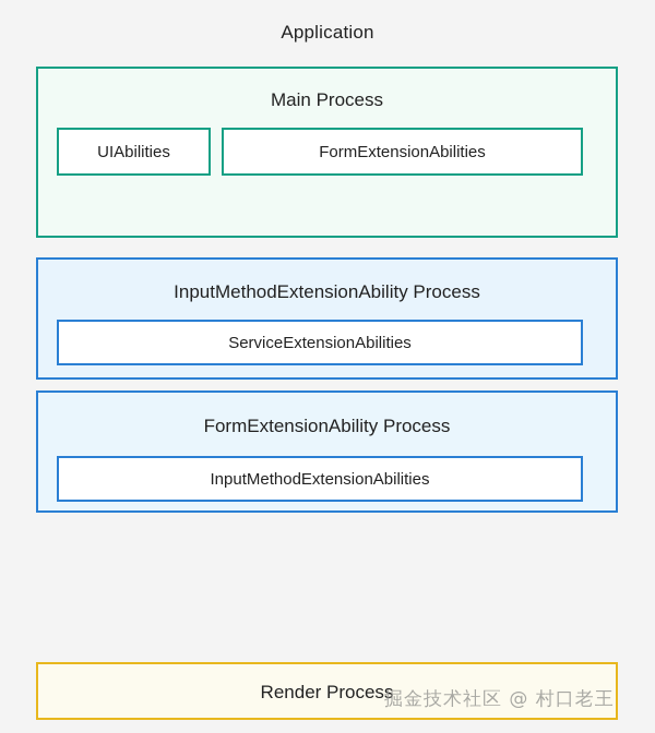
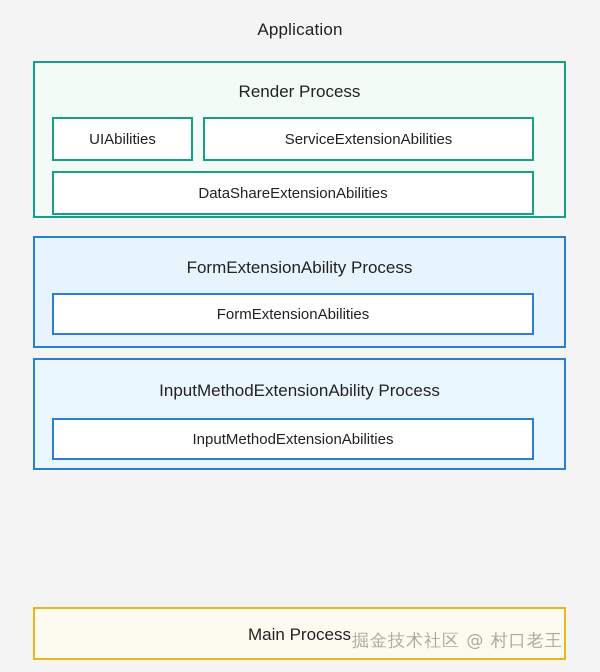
  Application
- Main Process
+ Render Process
  UIAbilities
- FormExtensionAbilities
+ ServiceExtensionAbilities
+ DataShareExtensionAbilities
- InputMethodExtensionAbility Process
+ FormExtensionAbility Process
- ServiceExtensionAbilities
+ FormExtensionAbilities
- FormExtensionAbility Process
+ InputMethodExtensionAbility Process
  InputMethodExtensionAbilities
- Render Process
+ Main Process
  掘金技术社区 @ 村口老王
